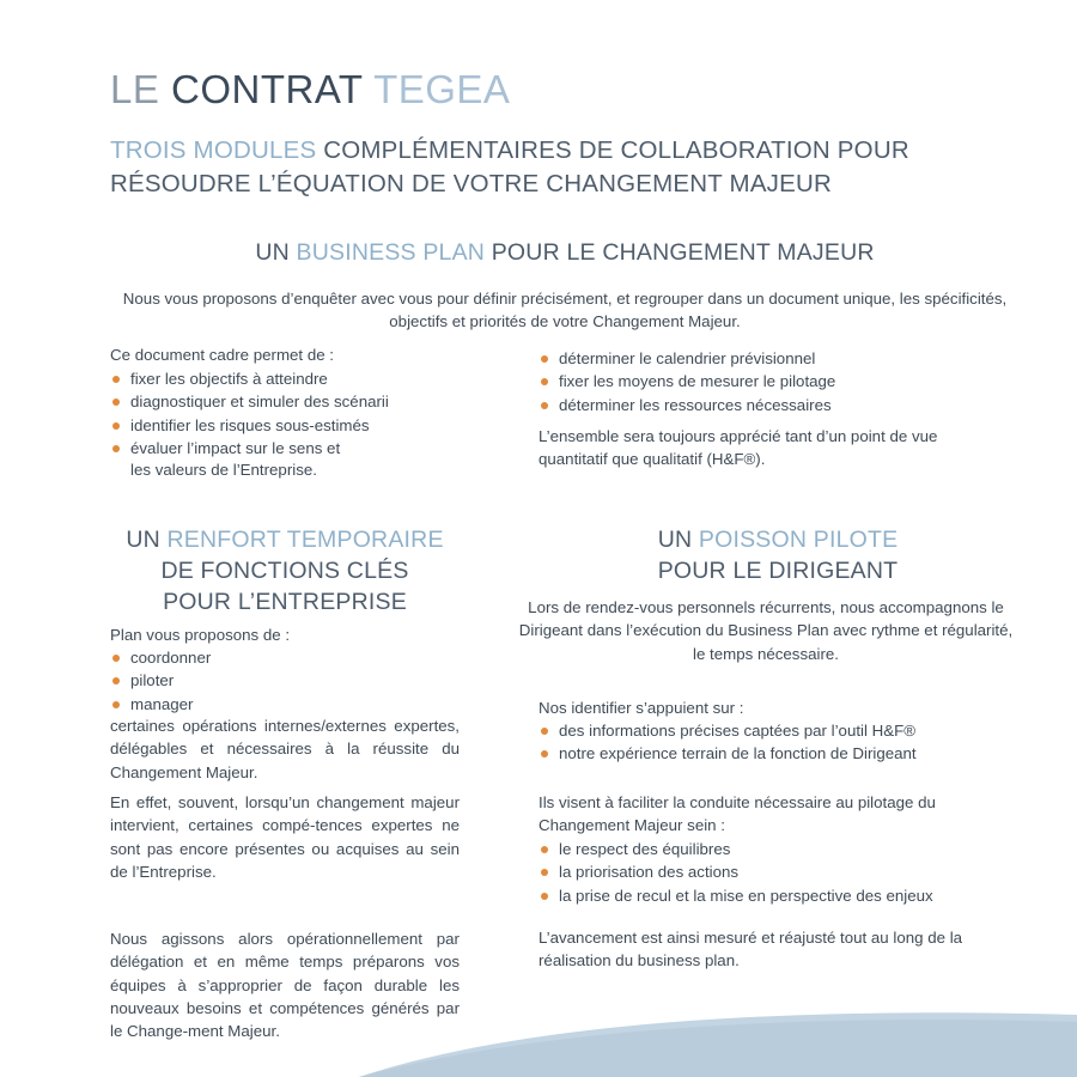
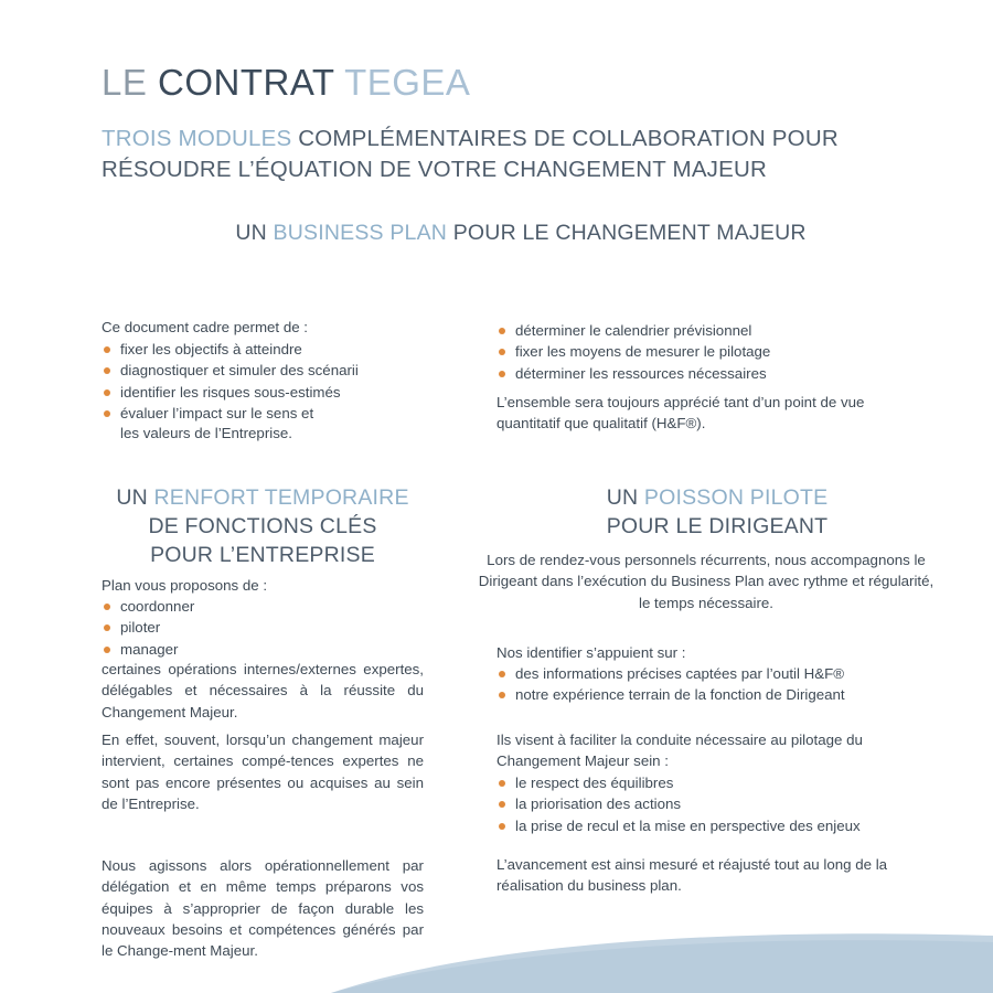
  LE CONTRAT TEGEA
  TROIS MODULES COMPLÉMENTAIRES DE COLLABORATION POUR RÉSOUDRE L’ÉQUATION DE VOTRE CHANGEMENT MAJEUR
  UN BUSINESS PLAN POUR LE CHANGEMENT MAJEUR
- Nous vous proposons d’enquêter avec vous pour définir précisément, et regrouper dans un document unique, les spécificités, objectifs et priorités de votre Changement Majeur.
  Ce document cadre permet de :
  fixer les objectifs à atteindre
  diagnostiquer et simuler des scénarii
  identifier les risques sous-estimés
  évaluer l’impact sur le sens et
  les valeurs de l’Entreprise.
  déterminer le calendrier prévisionnel
  fixer les moyens de mesurer le pilotage
  déterminer les ressources nécessaires
  L’ensemble sera toujours apprécié tant d’un point de vue quantitatif que qualitatif (H&F®).
  UN RENFORT TEMPORAIRE
  DE FONCTIONS CLÉS
  POUR L’ENTREPRISE
  Plan vous proposons de :
  coordonner
  piloter
  manager
  certaines opérations internes/externes expertes, délégables et nécessaires à la réussite du Changement Majeur.
  En effet, souvent, lorsqu’un changement majeur intervient, certaines compé-tences expertes ne sont pas encore présentes ou acquises au sein de l’Entreprise.
  Nous agissons alors opérationnellement par délégation et en même temps préparons vos équipes à s’approprier de façon durable les nouveaux besoins et compétences générés par le Change-ment Majeur.
  UN POISSON PILOTE
  POUR LE DIRIGEANT
  Lors de rendez-vous personnels récurrents, nous accompagnons le Dirigeant dans l’exécution du Business Plan avec rythme et régularité, le temps nécessaire.
  Nos identifier s’appuient sur :
  des informations précises captées par l’outil H&F®
  notre expérience terrain de la fonction de Dirigeant
  Ils visent à faciliter la conduite nécessaire au pilotage du Changement Majeur sein :
  le respect des équilibres
  la priorisation des actions
  la prise de recul et la mise en perspective des enjeux
  L’avancement est ainsi mesuré et réajusté tout au long de la réalisation du business plan.
